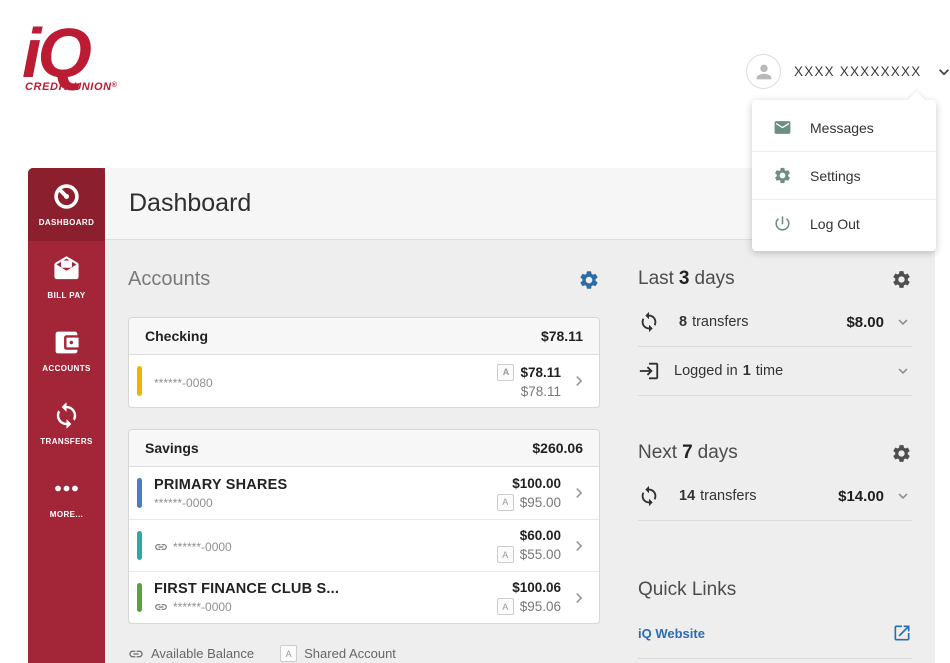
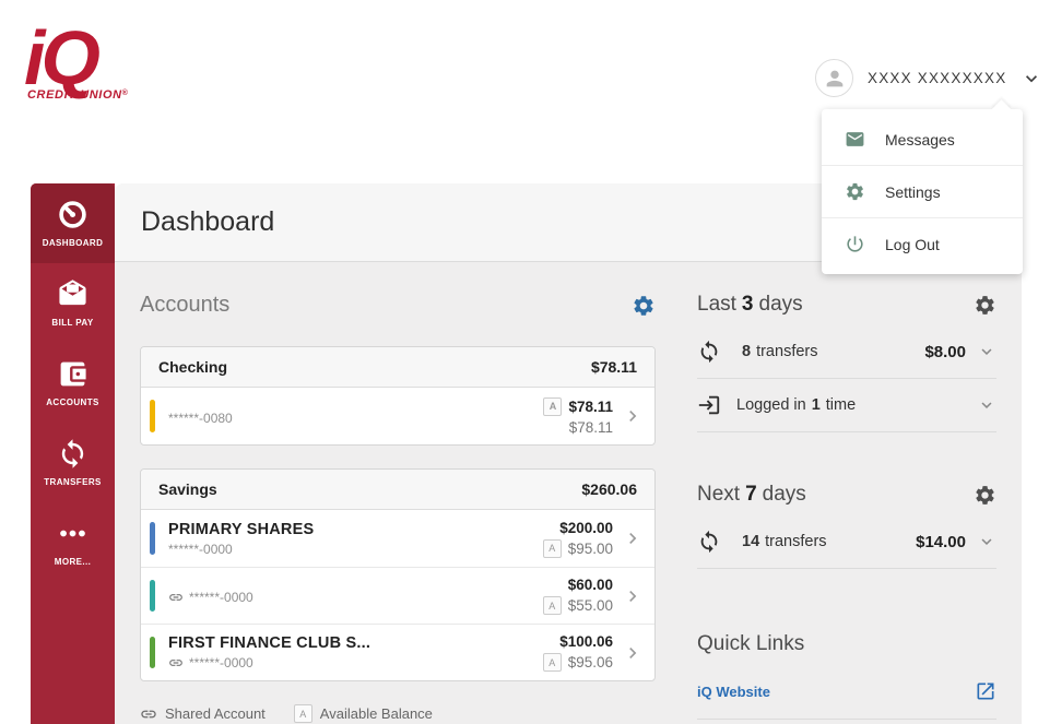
  iQ
  CREDIT UNION
  XXXX XXXXXXXX
  Messages
  Settings
  Log Out
  DASHBOARD
  BILL PAY
  ACCOUNTS
  TRANSFERS
  MORE...
  Dashboard
  Accounts
  Checking
  $78.11
  ******-0080
  A
  $78.11
  $78.11
  Savings
  $260.06
  PRIMARY SHARES
  ******-0000
- $100.00
+ $200.00
  A
  $95.00
  ******-0000
  $60.00
  A
  $55.00
  FIRST FINANCE CLUB S...
  ******-0000
  $100.06
  A
  $95.06
- Available Balance
+ Shared Account
  A
- Shared Account
+ Available Balance
  Last
  3
  days
  8
  transfers
  $8.00
  Logged in
  1
  time
  Next
  7
  days
  14
  transfers
  $14.00
  Quick Links
  iQ Website
